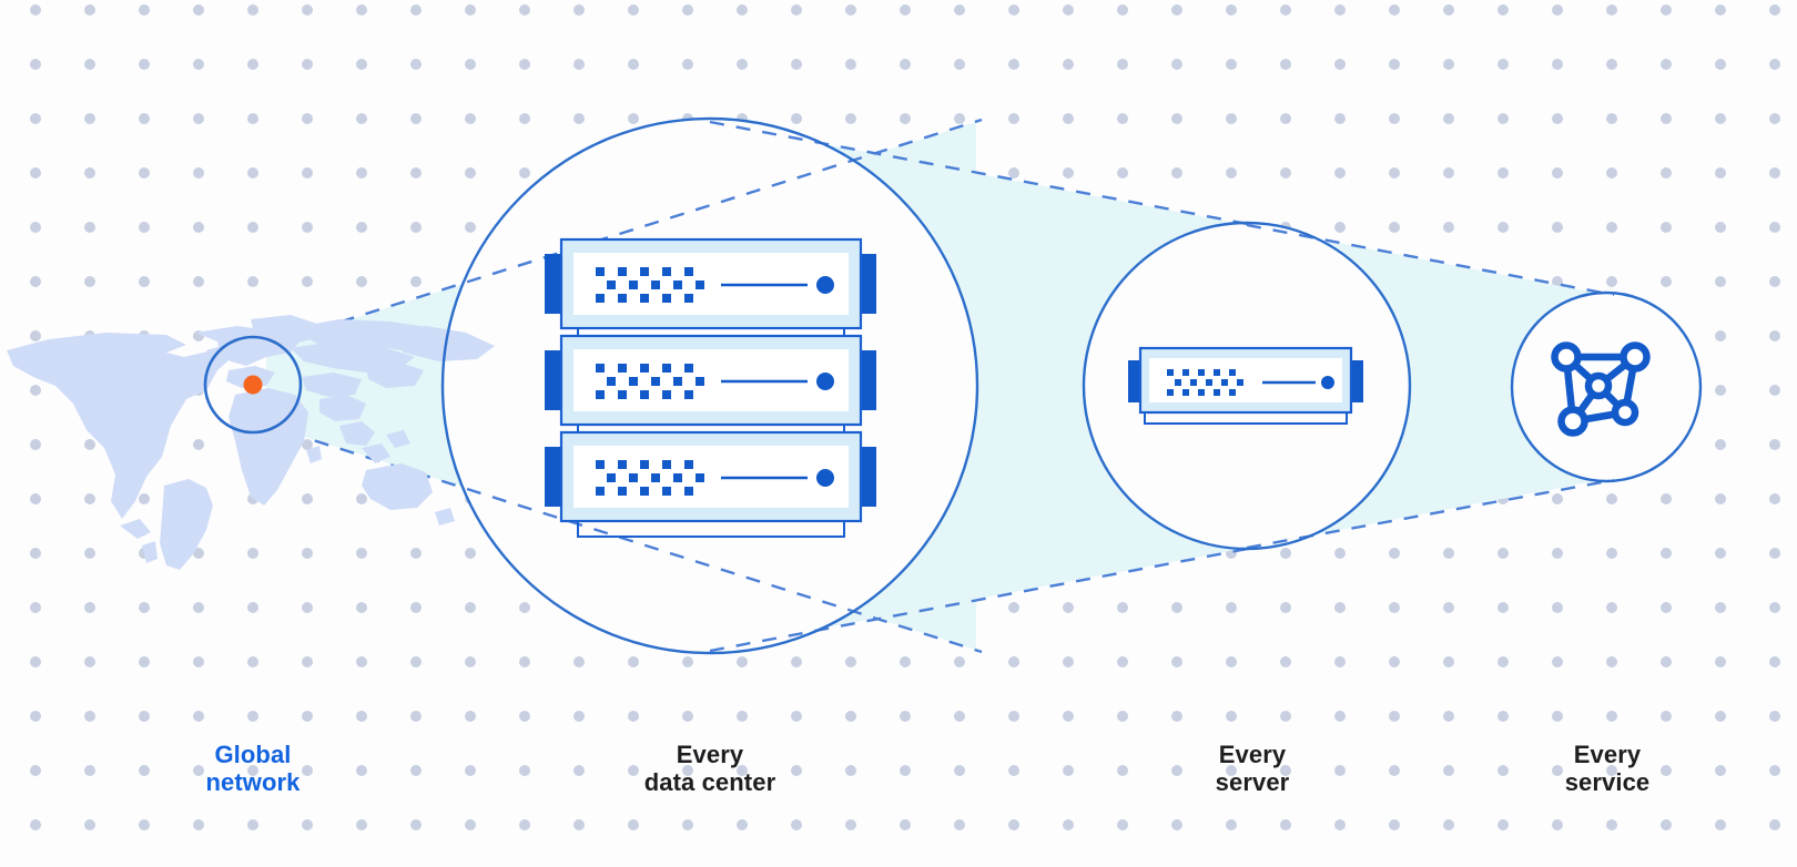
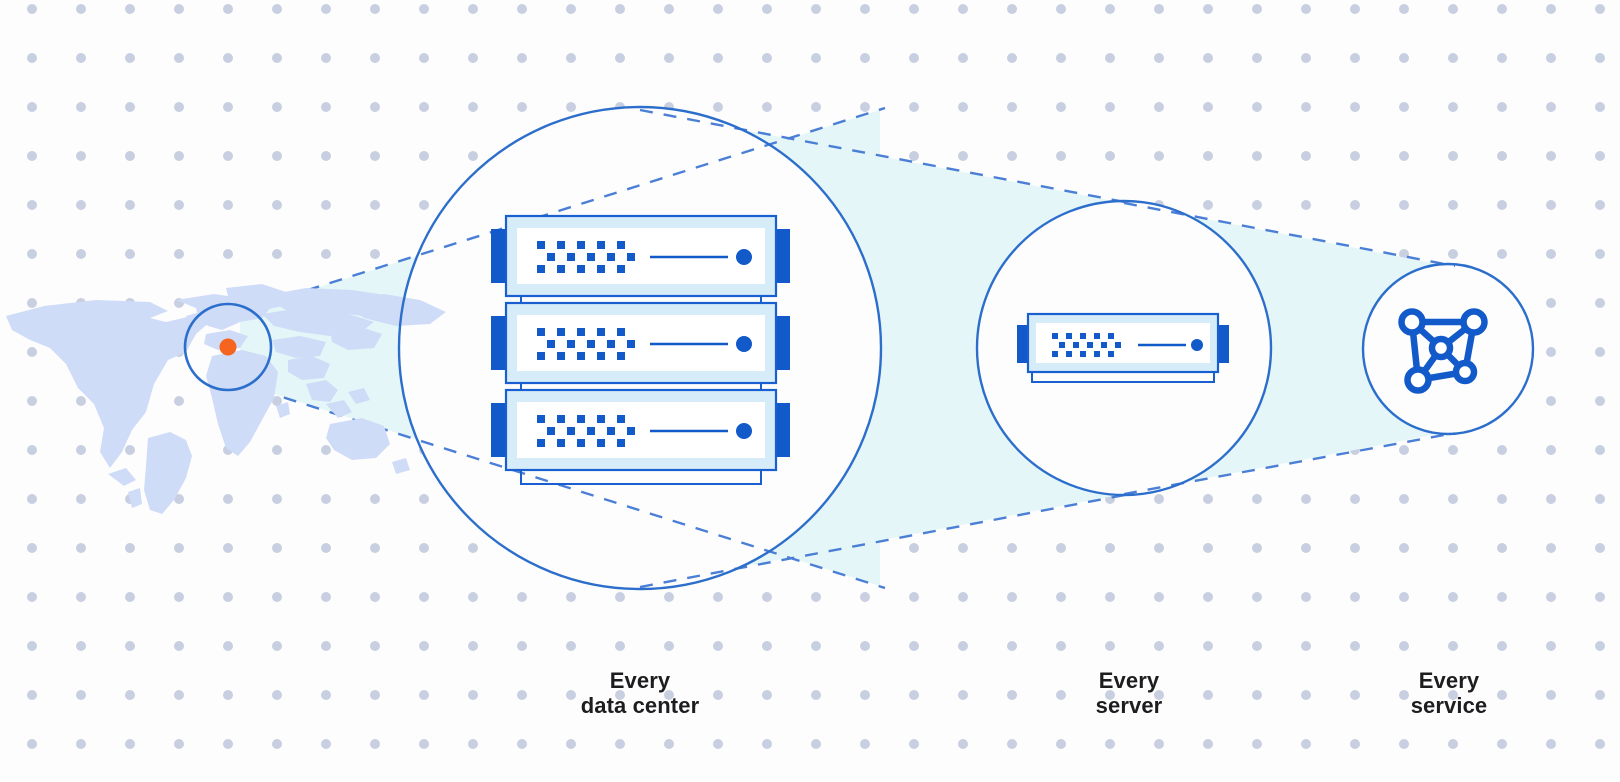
- Global
- network
  Every
  data center
  Every
  server
  Every
  service
